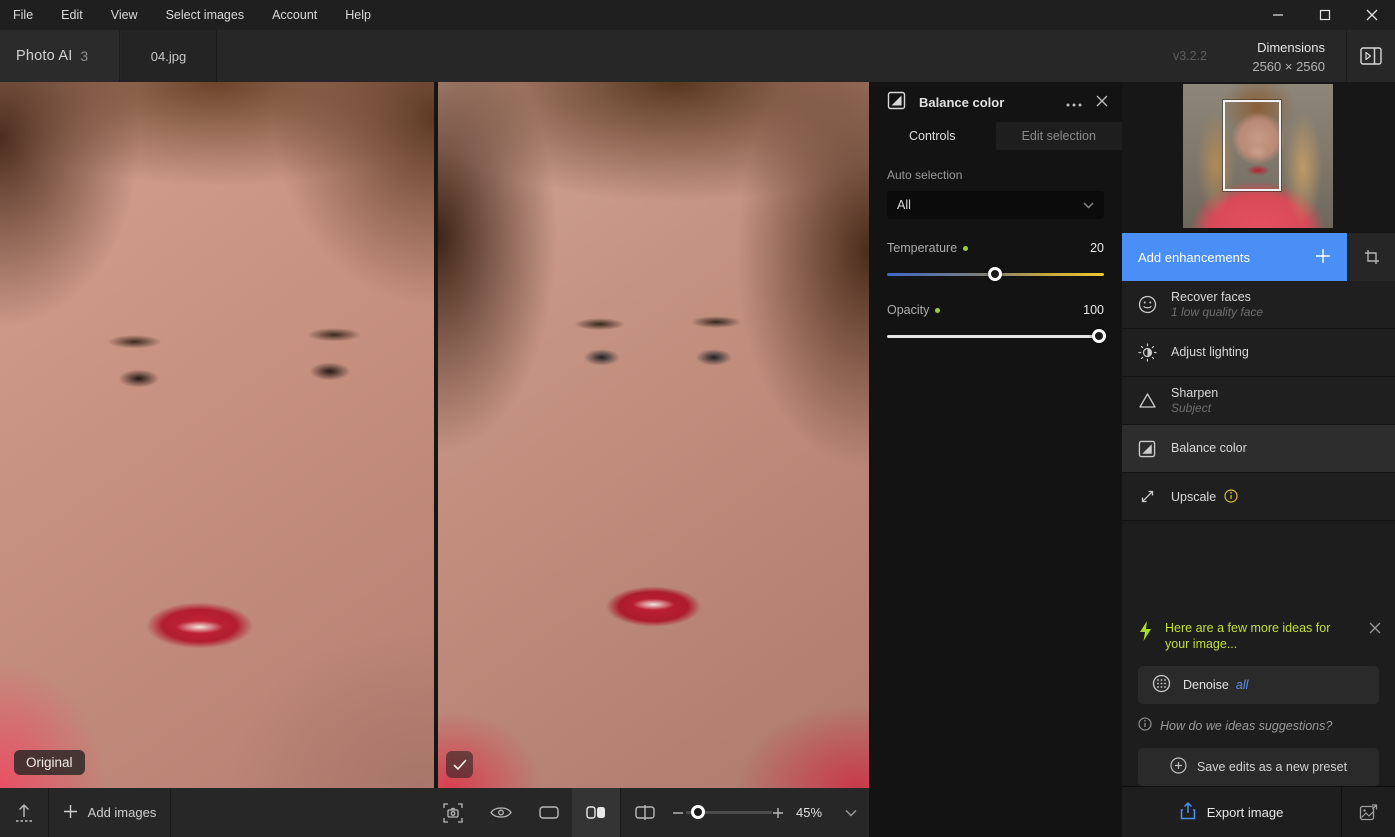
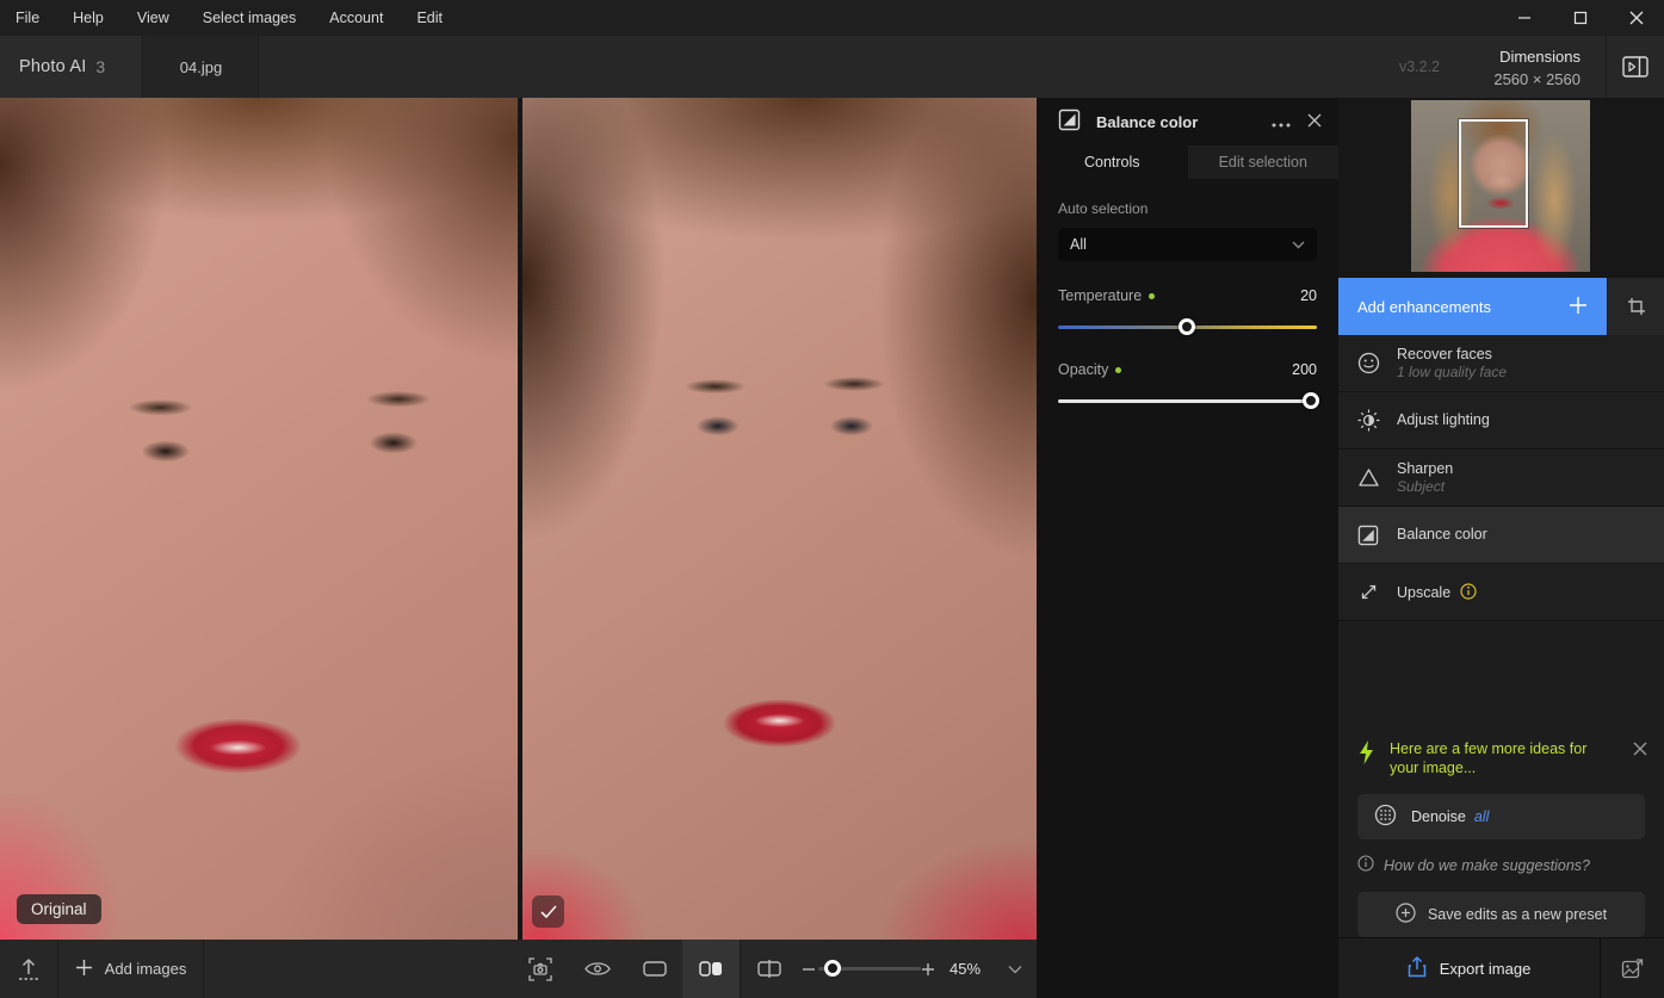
  File
- Edit
+ Help
  View
  Select images
  Account
- Help
+ Edit
  Photo AI
  3
  04.jpg
  v3.2.2
  Dimensions
  2560 × 2560
  Original
  Balance color
  Controls
  Edit selection
  Auto selection
  All
  Temperature
  20
  Opacity
- 100
+ 200
  Add enhancements
  Recover faces
  1 low quality face
  Adjust lighting
  Sharpen
  Subject
  Balance color
  Upscale
  Here are a few more ideas for your image...
  Denoise
  all
- How do we ideas suggestions?
+ How do we make suggestions?
  Save edits as a new preset
  Export image
  Add images
  45%
